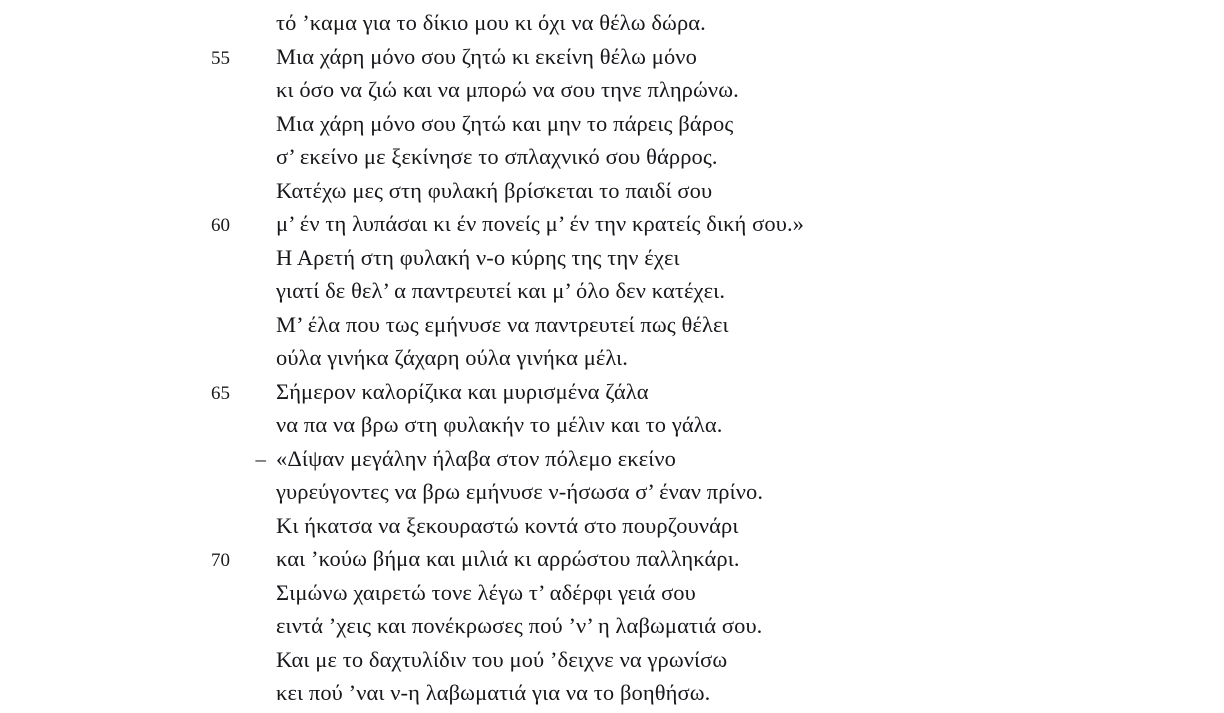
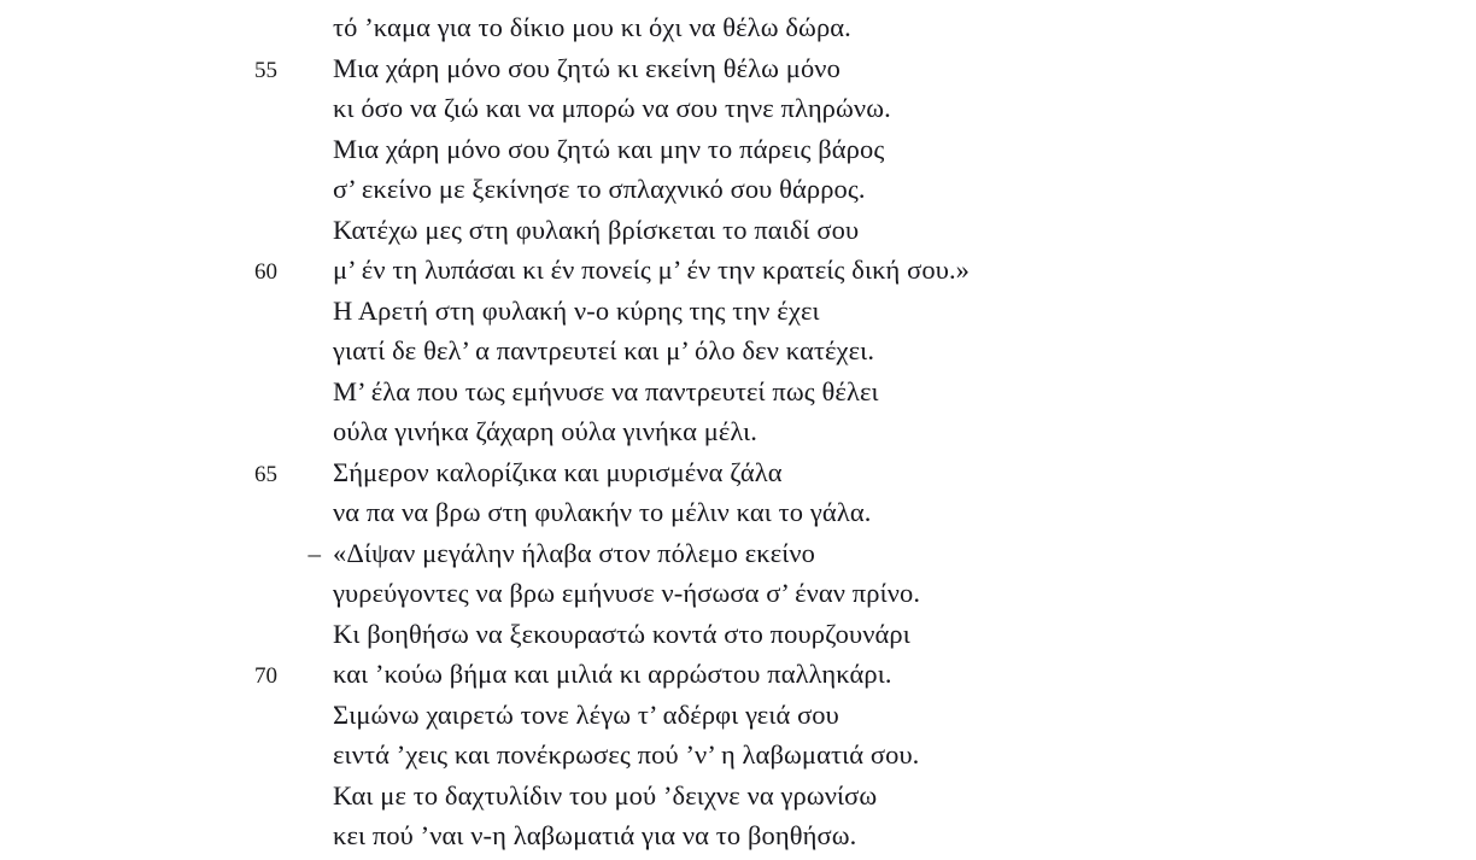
  τό ’καμα για το δίκιο μου κι όχι να θέλω δώρα.
  55
  Μια χάρη μόνο σου ζητώ κι εκείνη θέλω μόνο
  κι όσο να ζιώ και να μπορώ να σου τηνε πληρώνω.
  Μια χάρη μόνο σου ζητώ και μην το πάρεις βάρος
  σ’ εκείνο με ξεκίνησε το σπλαχνικό σου θάρρος.
  Κατέχω μες στη φυλακή βρίσκεται το παιδί σου
  60
  μ’ έν τη λυπάσαι κι έν πονείς μ’ έν την κρατείς δική σου.»
  Η Αρετή στη φυλακή ν-ο κύρης της την έχει
  γιατί δε θελ’ α παντρευτεί και μ’ όλο δεν κατέχει.
  Μ’ έλα που τως εμήνυσε να παντρευτεί πως θέλει
  ούλα γινήκα ζάχαρη ούλα γινήκα μέλι.
  65
  Σήμερον καλορίζικα και μυρισμένα ζάλα
  να πα να βρω στη φυλακήν το μέλιν και το γάλα.
  –
  «Δίψαν μεγάλην ήλαβα στον πόλεμο εκείνο
  γυρεύγοντες να βρω εμήνυσε ν-ήσωσα σ’ έναν πρίνο.
- Κι ήκατσα να ξεκουραστώ κοντά στο πουρζουνάρι
+ Κι βοηθήσω να ξεκουραστώ κοντά στο πουρζουνάρι
  70
  και ’κούω βήμα και μιλιά κι αρρώστου παλληκάρι.
  Σιμώνω χαιρετώ τονε λέγω τ’ αδέρφι γειά σου
  ειντά ’χεις και πονέκρωσες πού ’ν’ η λαβωματιά σου.
  Και με το δαχτυλίδιν του μού ’δειχνε να γρωνίσω
  κει πού ’ναι ν-η λαβωματιά για να το βοηθήσω.
